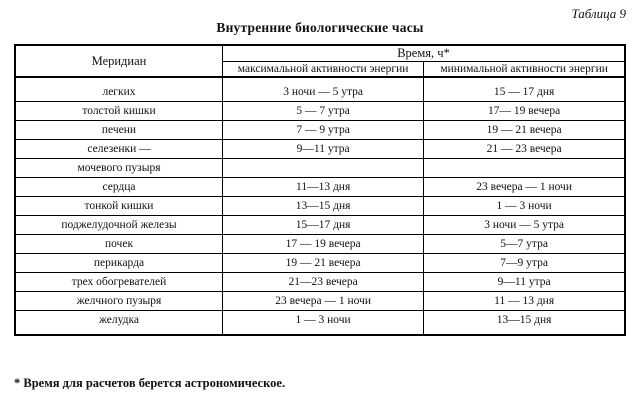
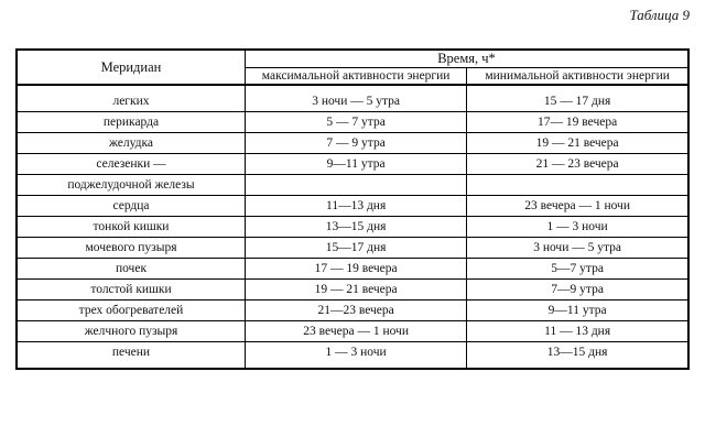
  Таблица 9
- Внутренние биологические часы
  Меридиан	Время, ч*
  максимальной активности энергии	минимальной активности энергии
  легких	3 ночи — 5 утра	15 — 17 дня
- толстой кишки	5 — 7 утра	17— 19 вечера
+ перикарда	5 — 7 утра	17— 19 вечера
- печени	7 — 9 утра	19 — 21 вечера
+ желудка	7 — 9 утра	19 — 21 вечера
  селезенки —	9—11 утра	21 — 23 вечера
- мочевого пузыря
+ поджелудочной железы
  сердца	11—13 дня	23 вечера — 1 ночи
  тонкой кишки	13—15 дня	1 — 3 ночи
- поджелудочной железы	15—17 дня	3 ночи — 5 утра
+ мочевого пузыря	15—17 дня	3 ночи — 5 утра
  почек	17 — 19 вечера	5—7 утра
- перикарда	19 — 21 вечера	7—9 утра
+ толстой кишки	19 — 21 вечера	7—9 утра
  трех обогревателей	21—23 вечера	9—11 утра
  желчного пузыря	23 вечера — 1 ночи	11 — 13 дня
- желудка	1 — 3 ночи	13—15 дня
+ печени	1 — 3 ночи	13—15 дня
- * Время для расчетов берется астрономическое.
